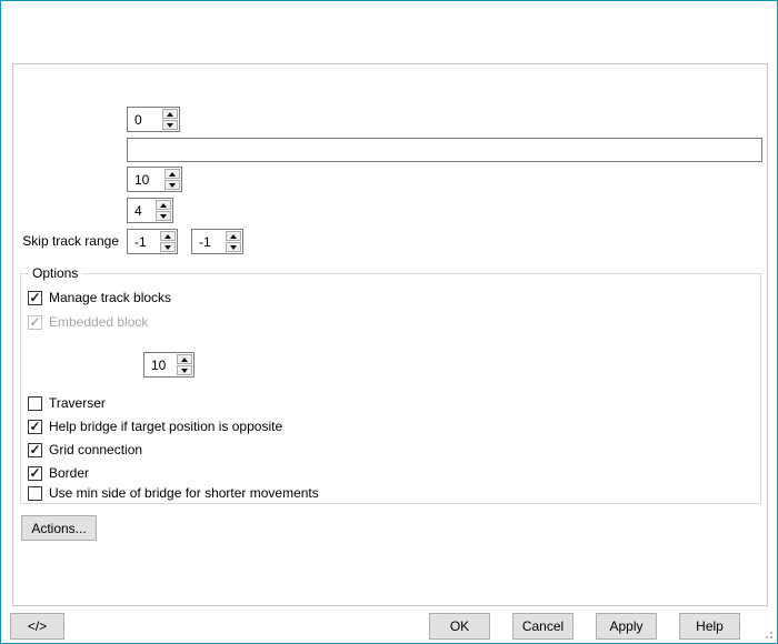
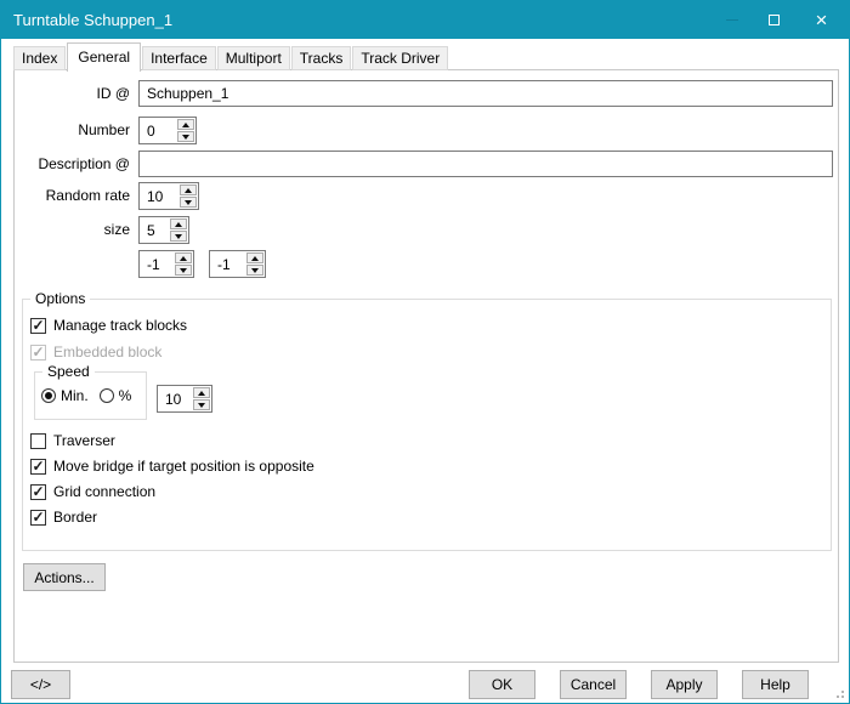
+ Turntable Schuppen_1
+ ×
+ Index
+ General
+ Interface
+ Multiport
+ Tracks
+ Track Driver
+ ID @
+ Schuppen_1
+ Number
  0
+ Description @
+ Random rate
  10
+ size
- 4
+ 5
- Skip track range
  -1
  -1
  Options
  ✓
  Manage track blocks
  ✓
  Embedded block
+ Speed
+ Min.
+ %
  10
  Traverser
  ✓
- Help bridge if target position is opposite
+ Move bridge if target position is opposite
  ✓
  Grid connection
  ✓
  Border
- Use min side of bridge for shorter movements
  Actions...
  </>
  OK
  Cancel
  Apply
  Help
